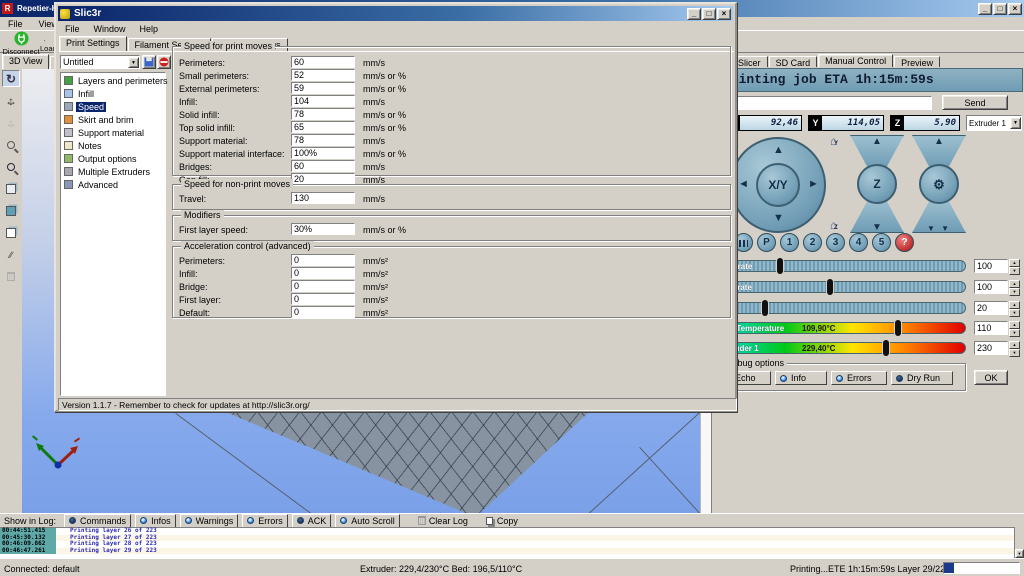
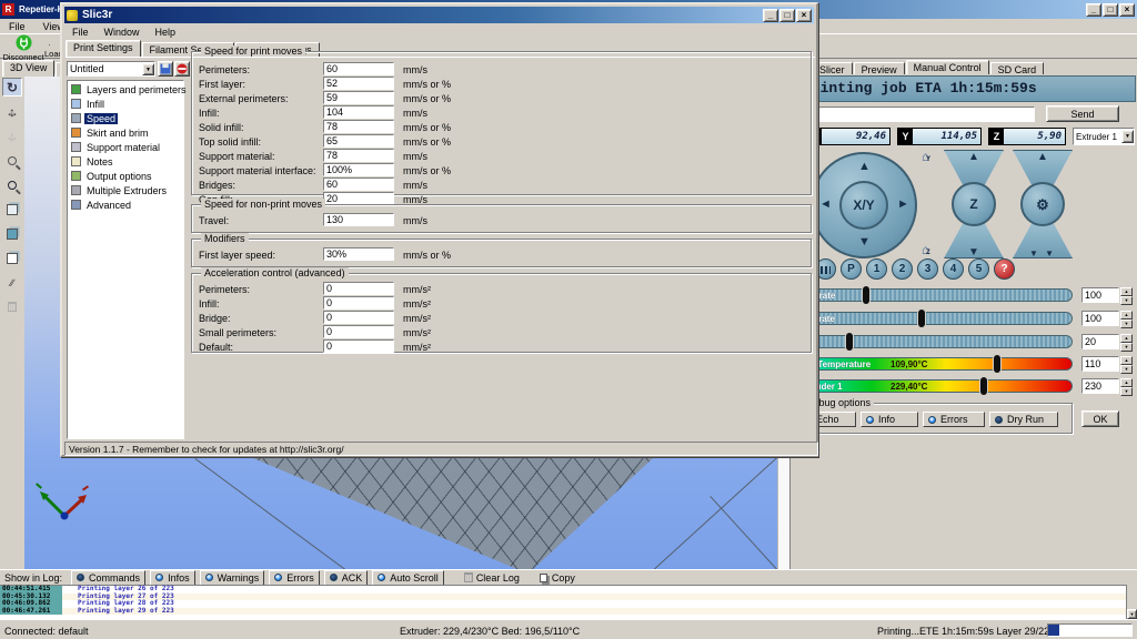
  R
  _
  □
  ×
  File
  Vie
  Disconnect
  ·
  Loa
  3D View
  Slicer
- SD Card
+ Preview
  Manual Control
- Preview
+ SD Card
  ↻
  ↔
  ↕
  ∕∕
  inting job ETA 1h:15m:59s
  Send
  92,46
  Y
  114,05
  Z
  5,90
  Extruder 1
  ▲
  ▼
  ◄
  ►
  X/Y
  ⌂
  ⌂
  ▲
  ▼
  Z
  ▲
  ▼ ▼
  ⚙
  P
  1
  2
  3
  4
  5
  ?
  100
  100
  20
  Temperature
  109,90°C
  110
  229,40°C
  230
  bug options
  Echo
  Info
  Errors
  Dry Run
  OK
  Show in Log:
  Commands
  Infos
  Warnings
  Errors
  ACK
  Auto Scroll
  Clear Log
  Copy
  Connected: default
  Extruder: 229,4/230°C Bed: 196,5/110°C
  Printing...ETE 1h:15m:59s Layer 29/2
  Slic3r
  _
  □
  ×
  File
  Window
  Help
  Print Settings
  Untitled
  Layers and perimeters
  Infill
  Speed
  Skirt and brim
  Support material
  Notes
  Output options
  Multiple Extruders
  Advanced
  Speed for print moves
  Perimeters:
  60
  mm/s
- Small perimeters:
+ First layer:
  52
  mm/s or %
  External perimeters:
  59
  mm/s or %
  Infill:
  104
  mm/s
  Solid infill:
  78
  mm/s or %
  Top solid infill:
  65
  mm/s or %
  Support material:
  78
  mm/s
  Support material interface:
  100%
  mm/s or %
  Bridges:
  60
  mm/s
  20
  mm/s
  Speed for non-print moves
  Travel:
  130
  mm/s
  Modifiers
  First layer speed:
  30%
  mm/s or %
  Acceleration control (advanced)
  Perimeters:
  0
  mm/s²
  Infill:
  0
  mm/s²
  Bridge:
  0
  mm/s²
- First layer:
+ Small perimeters:
  0
  mm/s²
  Default:
  0
  mm/s²
  Version 1.1.7 - Remember to check for updates at http://slic3r.org/
